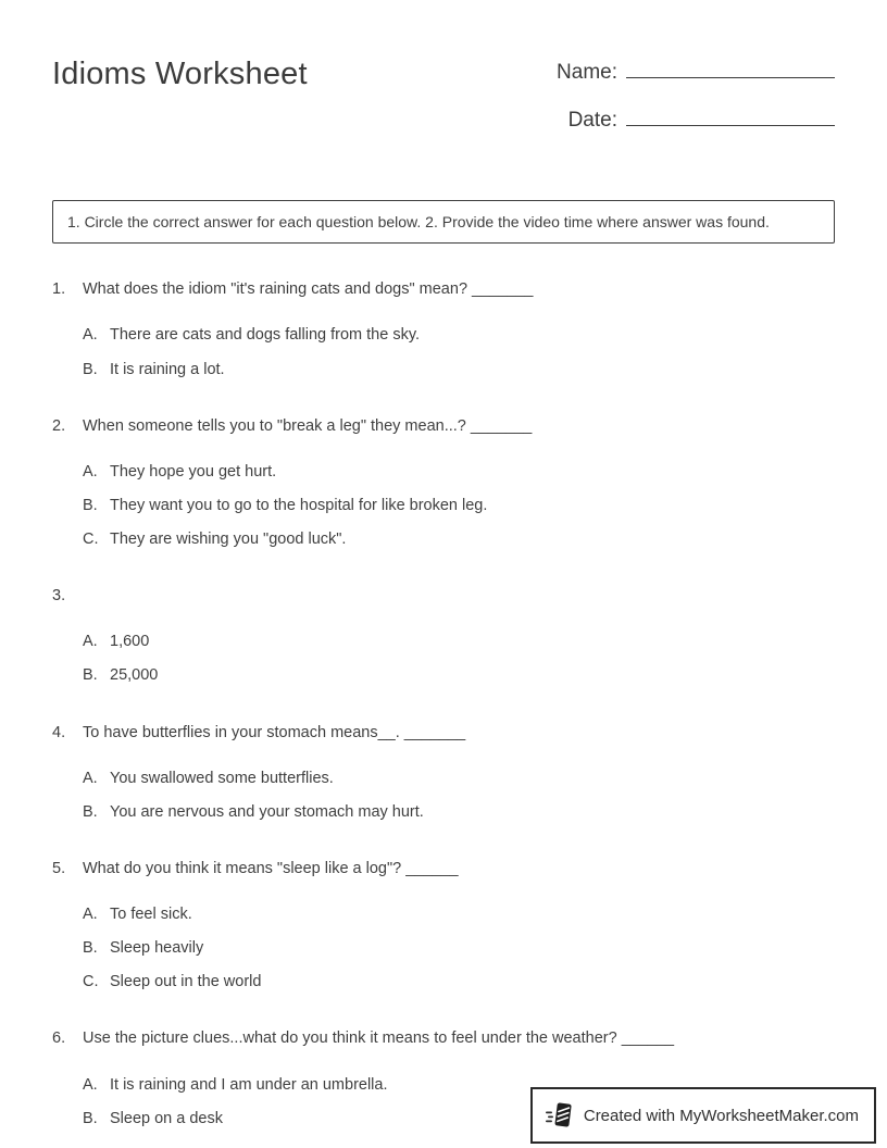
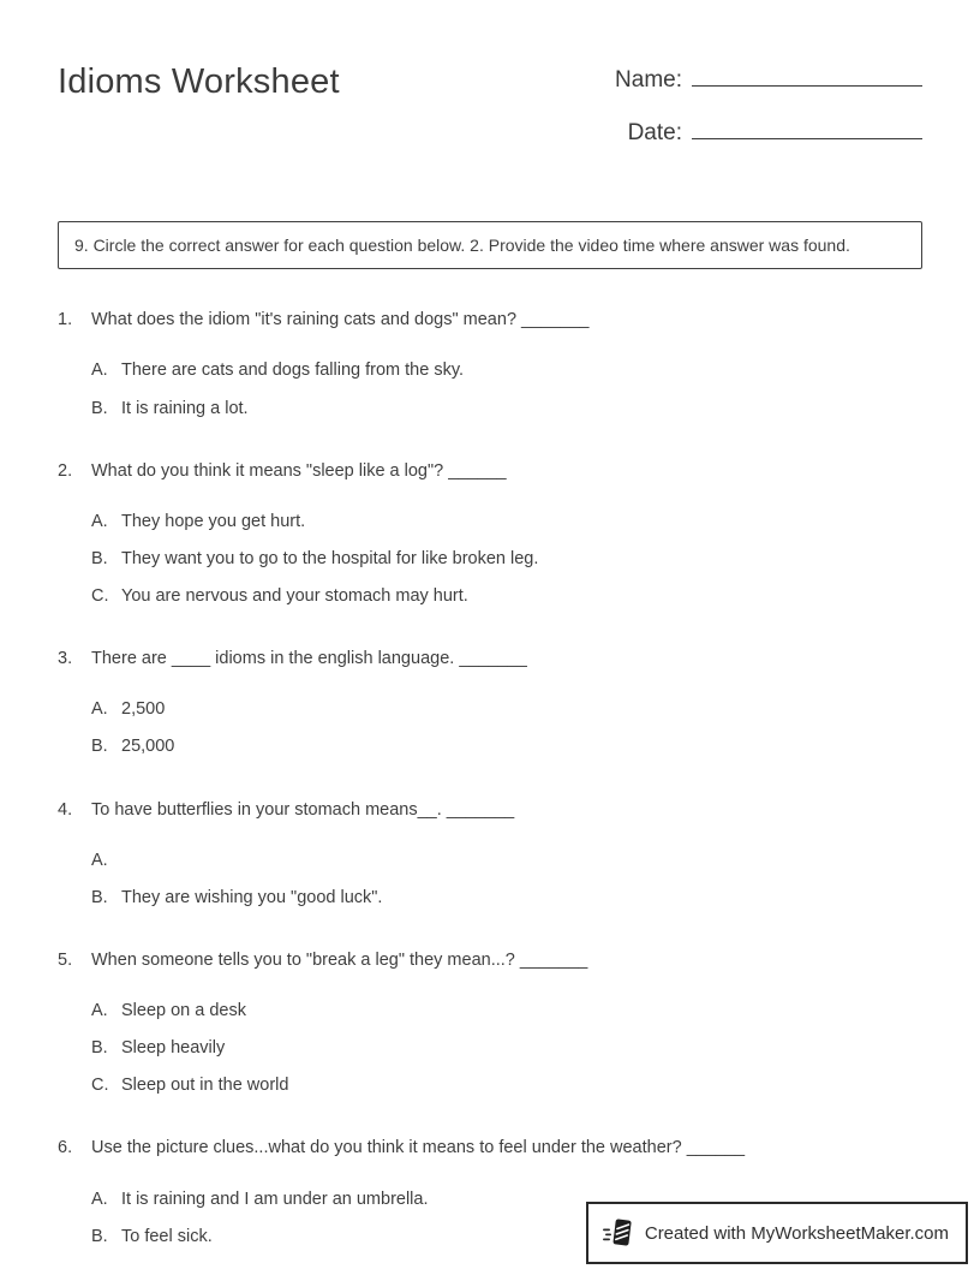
  Idioms Worksheet
  Name:
  Date:
- 1. Circle the correct answer for each question below. 2. Provide the video time where answer was found.
+ 9. Circle the correct answer for each question below. 2. Provide the video time where answer was found.
  1.
  What does the idiom "it's raining cats and dogs" mean? _______
  A.
  There are cats and dogs falling from the sky.
  B.
  It is raining a lot.
  2.
- When someone tells you to "break a leg" they mean...? _______
+ What do you think it means "sleep like a log"? ______
  A.
  They hope you get hurt.
  B.
  They want you to go to the hospital for like broken leg.
  C.
- They are wishing you "good luck".
+ You are nervous and your stomach may hurt.
  3.
+ There are ____ idioms in the english language. _______
  A.
- 1,600
+ 2,500
  B.
  25,000
  4.
  To have butterflies in your stomach means__. _______
  A.
- You swallowed some butterflies.
  B.
- You are nervous and your stomach may hurt.
+ They are wishing you "good luck".
  5.
- What do you think it means "sleep like a log"? ______
+ When someone tells you to "break a leg" they mean...? _______
  A.
- To feel sick.
+ Sleep on a desk
  B.
  Sleep heavily
  C.
  Sleep out in the world
  6.
  Use the picture clues...what do you think it means to feel under the weather? ______
  A.
  It is raining and I am under an umbrella.
  B.
- Sleep on a desk
+ To feel sick.
  Created with MyWorksheetMaker.com
